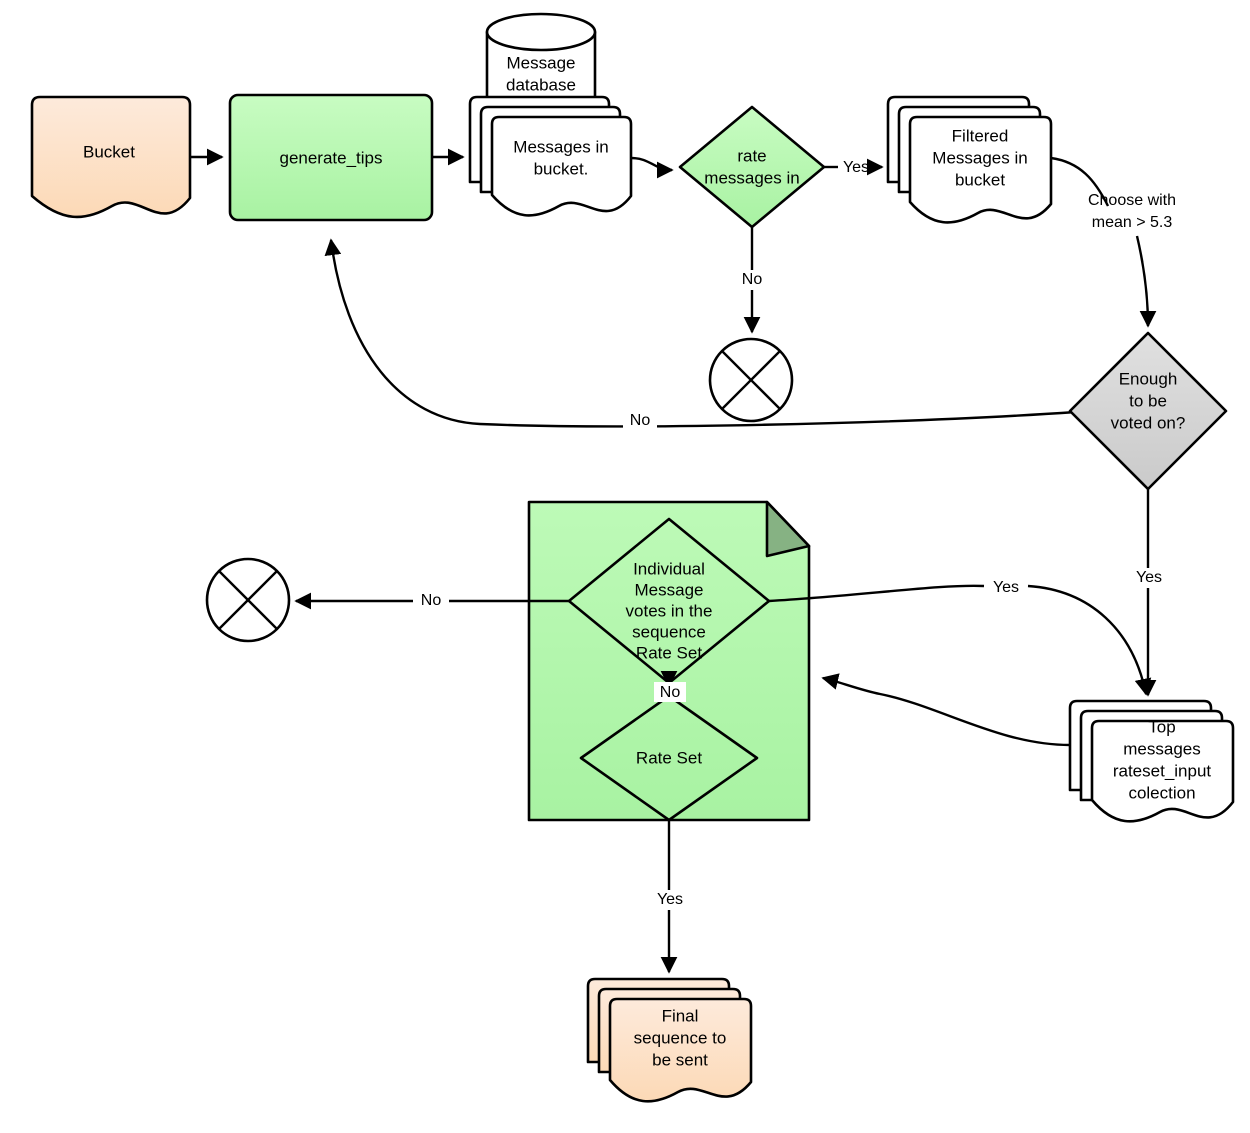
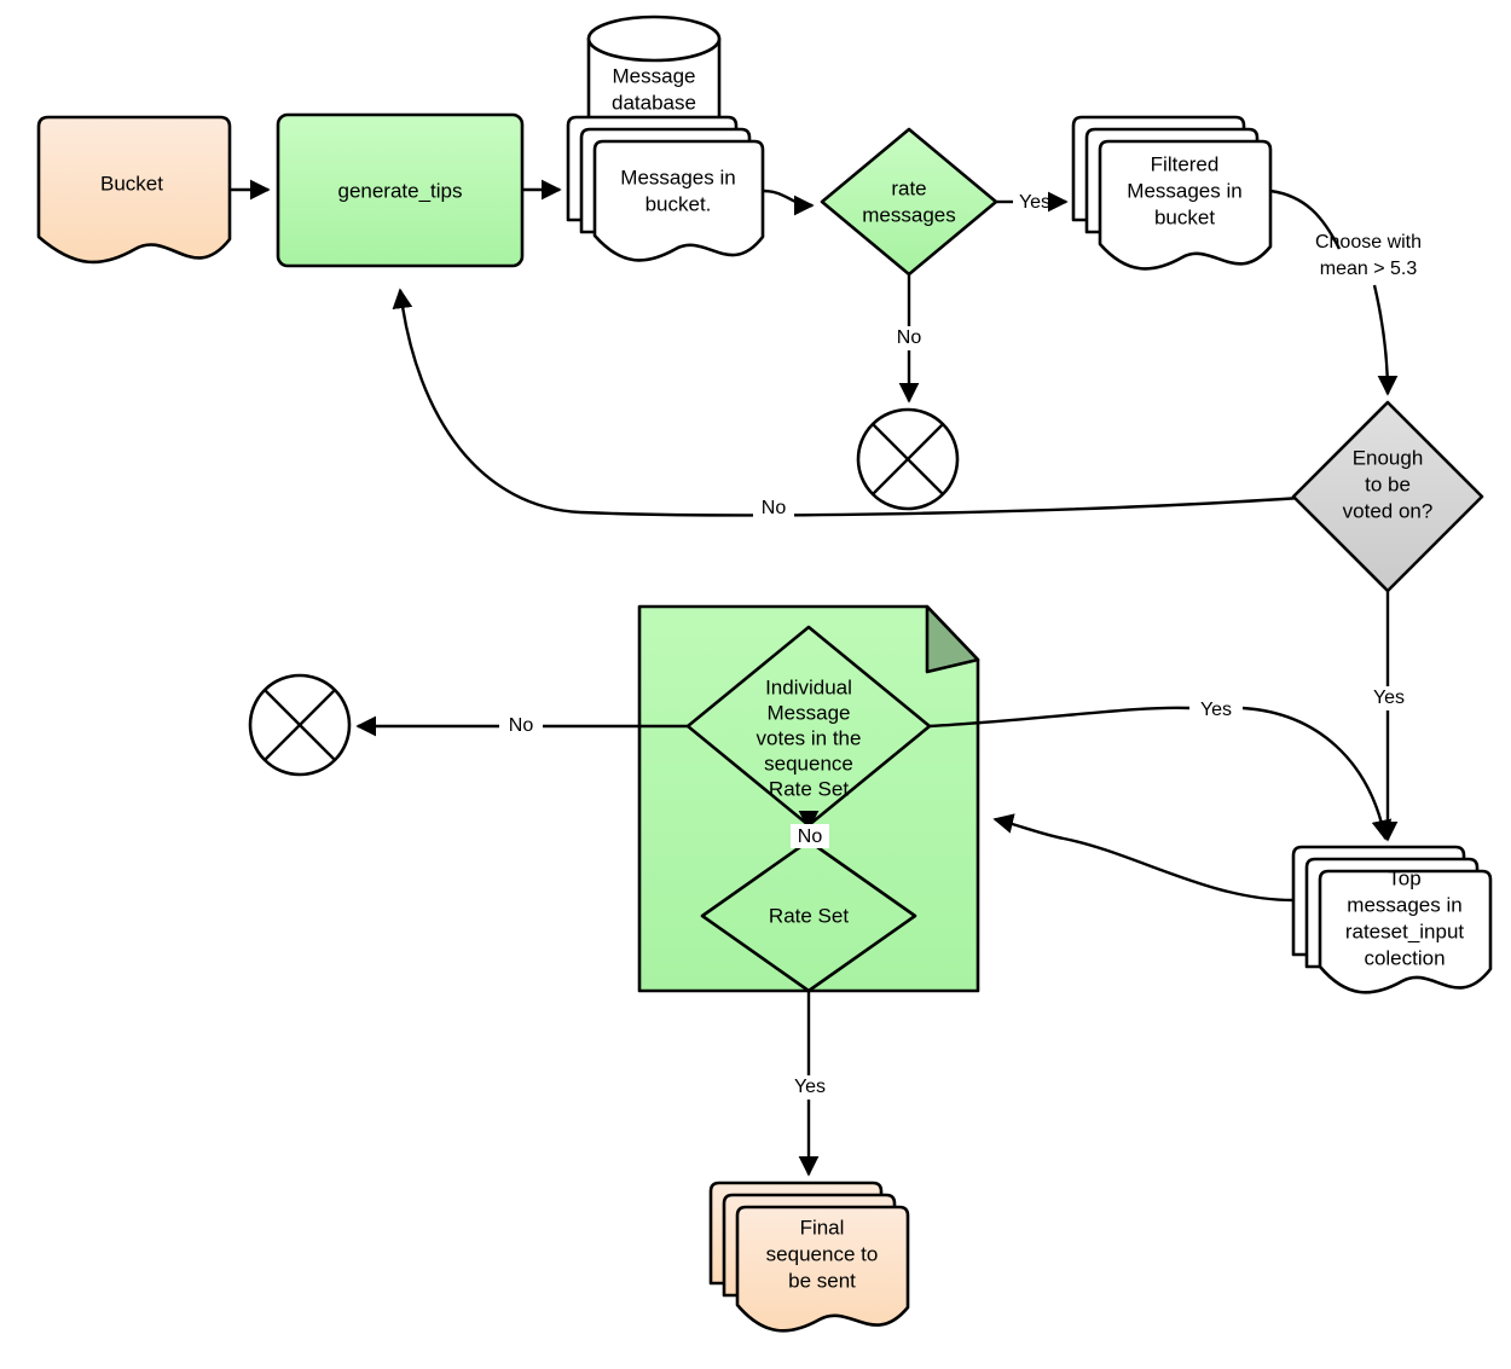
  Bucket
  generate_tips
  Message
  database
  Messages in
  bucket.
  rate
- messages in
+ messages
  Filtered
  Messages in
  bucket
  Enough
  to be
  voted on?
  Individual
  Message
  votes in the
  sequence
  Rate Set
  Rate Set
  No
  Top
- messages
+ messages in
  rateset_input
  colection
  Final
  sequence to
  be sent
  Yes
  No
  Choose with
  mean > 5.3
  No
  Yes
  No
  Yes
  Yes
